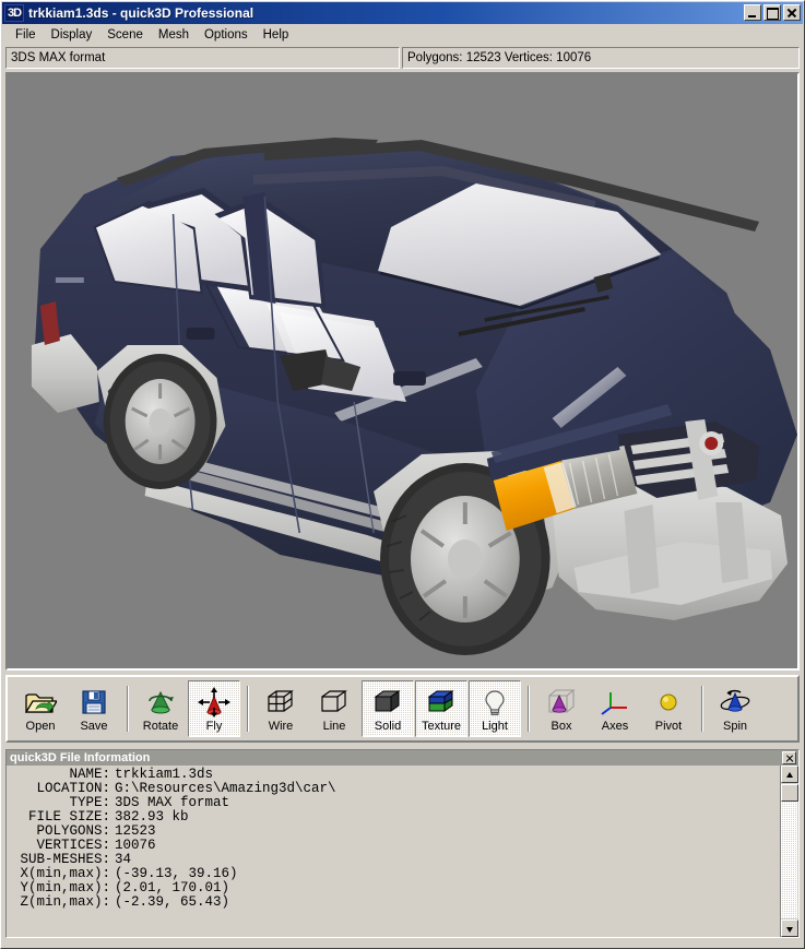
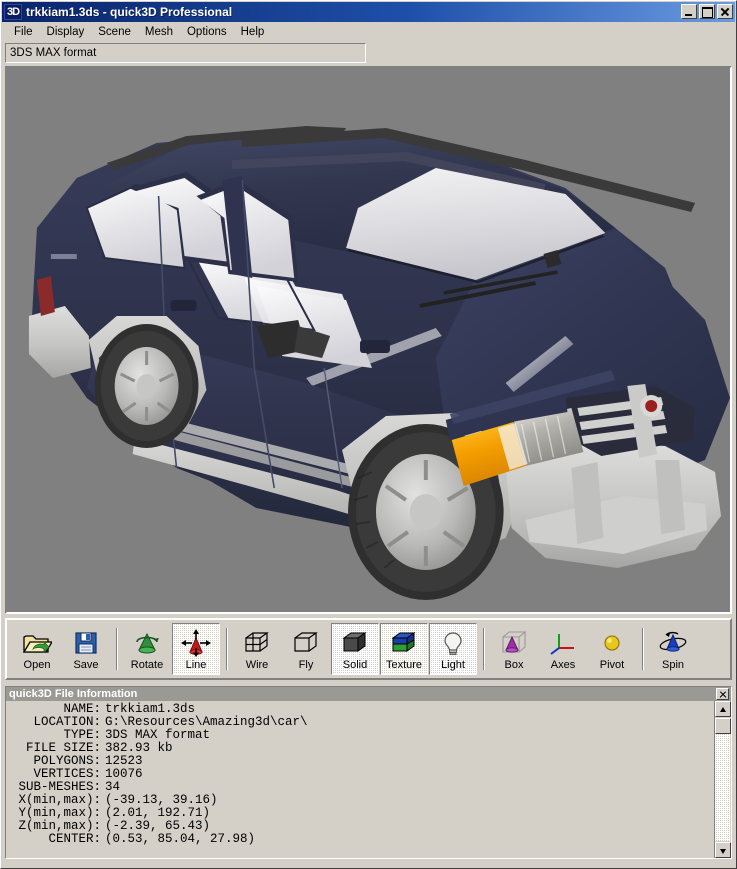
  3D
  trkkiam1.3ds - quick3D Professional
  File
  Display
  Scene
  Mesh
  Options
  Help
  3DS MAX format
- Polygons: 12523 Vertices: 10076
  Open
  Save
  Rotate
- Fly
+ Line
  Wire
- Line
+ Fly
  Solid
  Texture
  Light
  Box
  Axes
  Pivot
  Spin
  quick3D File Information
  NAME:
  trkkiam1.3ds
  LOCATION:
  G:\Resources\Amazing3d\car\
  TYPE:
  3DS MAX format
  FILE SIZE:
  382.93 kb
  POLYGONS:
  12523
  VERTICES:
  10076
  SUB-MESHES:
  34
  X(min,max):
  (-39.13, 39.16)
  Y(min,max):
- (2.01, 170.01)
+ (2.01, 192.71)
  Z(min,max):
  (-2.39, 65.43)
+ CENTER:
+ (0.53, 85.04, 27.98)
